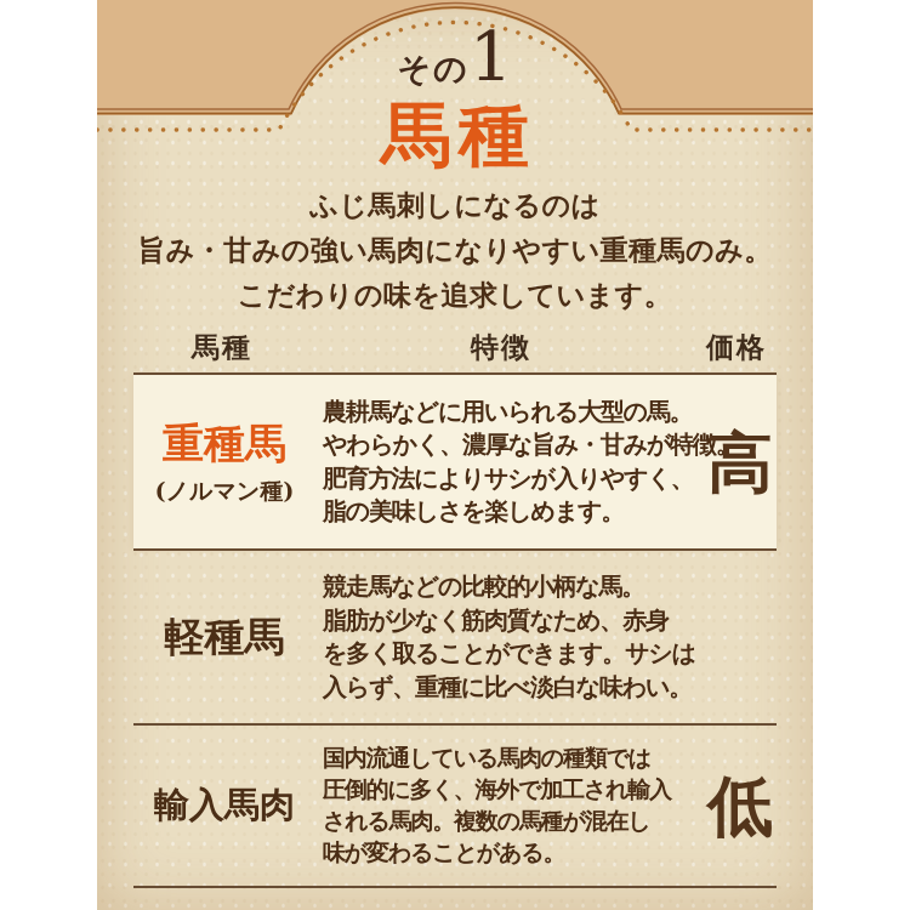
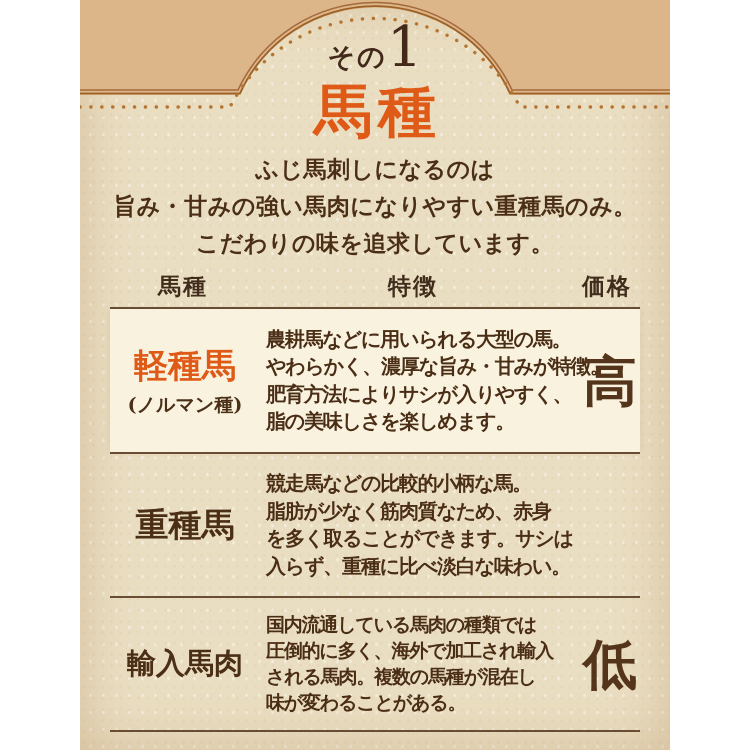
  その1
  馬種
  ふじ馬刺しになるのは
  旨み・甘みの強い馬肉になりやすい重種馬のみ。
  こだわりの味を追求しています。
  馬種
  特徴
  価格
- 重種馬
+ 軽種馬
  (ノルマン種)
  農耕馬などに用いられる大型の馬。
  やわらかく、濃厚な旨み・甘みが特徴。
  肥育方法によりサシが入りやすく、
  脂の美味しさを楽しめます。
  高
- 軽種馬
+ 重種馬
  競走馬などの比較的小柄な馬。
  脂肪が少なく筋肉質なため、赤身
  を多く取ることができます。サシは
  入らず、重種に比べ淡白な味わい。
  輸入馬肉
  国内流通している馬肉の種類では
  圧倒的に多く、海外で加工され輸入
  される馬肉。複数の馬種が混在し
  味が変わることがある。
  低
